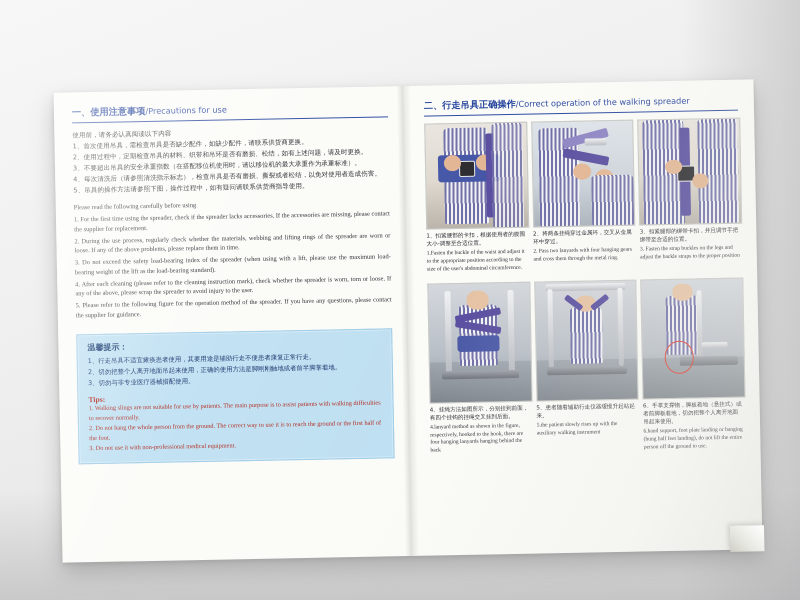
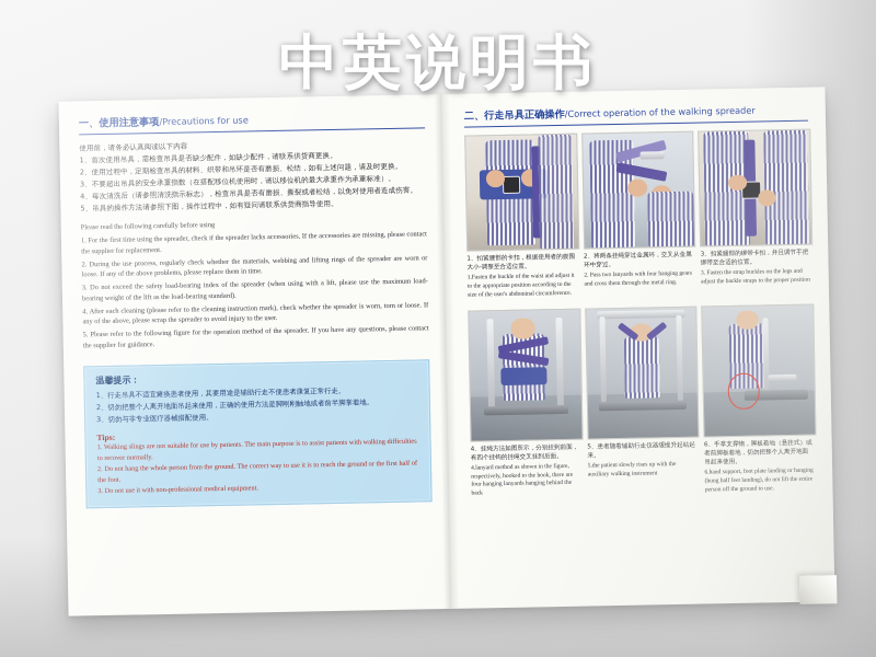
+ 中英说明书
